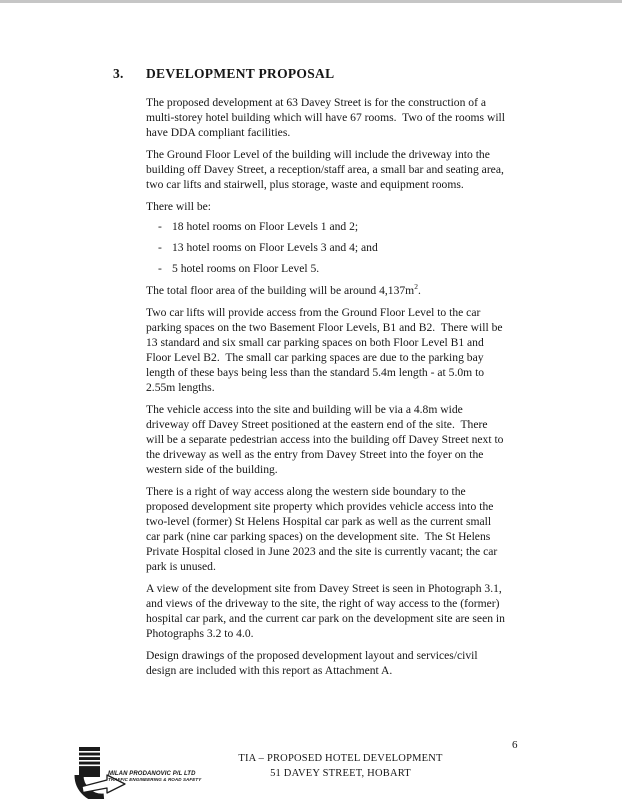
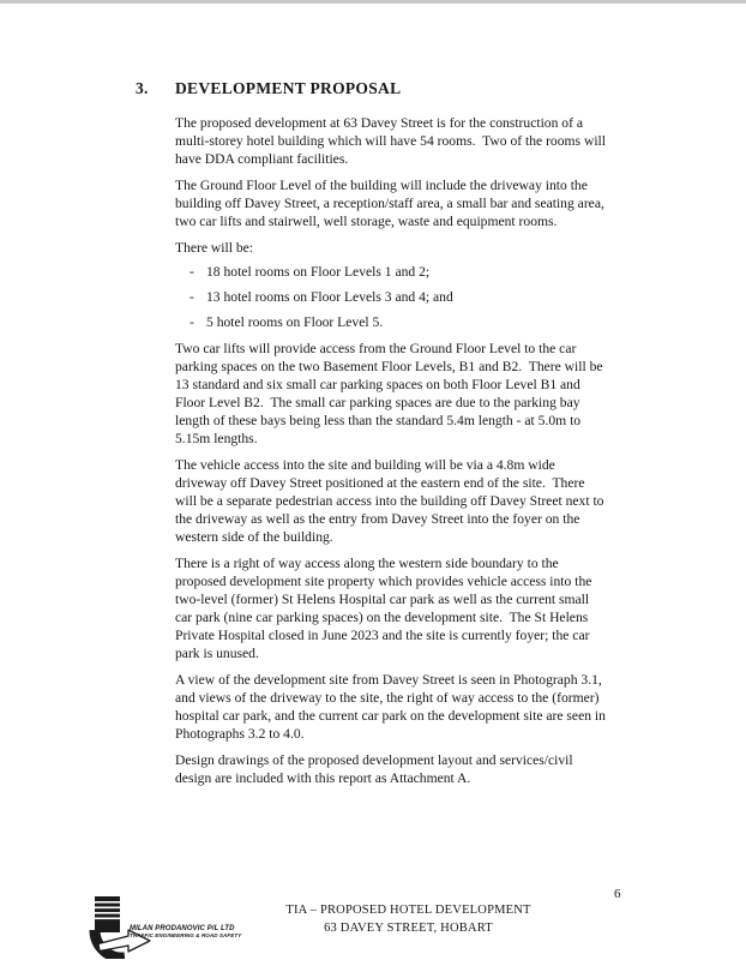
  3. DEVELOPMENT PROPOSAL
- The proposed development at 63 Davey Street is for the construction of a multi-storey hotel building which will have 67 rooms. Two of the rooms will have DDA compliant facilities.
+ The proposed development at 63 Davey Street is for the construction of a multi-storey hotel building which will have 54 rooms. Two of the rooms will have DDA compliant facilities.
- The Ground Floor Level of the building will include the driveway into the building off Davey Street, a reception/staff area, a small bar and seating area, two car lifts and stairwell, plus storage, waste and equipment rooms.
+ The Ground Floor Level of the building will include the driveway into the building off Davey Street, a reception/staff area, a small bar and seating area, two car lifts and stairwell, well storage, waste and equipment rooms.
  There will be:
  -
  18 hotel rooms on Floor Levels 1 and 2;
  -
  13 hotel rooms on Floor Levels 3 and 4; and
  -
  5 hotel rooms on Floor Level 5.
- The total floor area of the building will be around 4,137m2.
- Two car lifts will provide access from the Ground Floor Level to the car parking spaces on the two Basement Floor Levels, B1 and B2. There will be 13 standard and six small car parking spaces on both Floor Level B1 and Floor Level B2. The small car parking spaces are due to the parking bay length of these bays being less than the standard 5.4m length - at 5.0m to 2.55m lengths.
+ Two car lifts will provide access from the Ground Floor Level to the car parking spaces on the two Basement Floor Levels, B1 and B2. There will be 13 standard and six small car parking spaces on both Floor Level B1 and Floor Level B2. The small car parking spaces are due to the parking bay length of these bays being less than the standard 5.4m length - at 5.0m to 5.15m lengths.
  The vehicle access into the site and building will be via a 4.8m wide driveway off Davey Street positioned at the eastern end of the site. There will be a separate pedestrian access into the building off Davey Street next to the driveway as well as the entry from Davey Street into the foyer on the western side of the building.
- There is a right of way access along the western side boundary to the proposed development site property which provides vehicle access into the two-level (former) St Helens Hospital car park as well as the current small car park (nine car parking spaces) on the development site. The St Helens Private Hospital closed in June 2023 and the site is currently vacant; the car park is unused.
+ There is a right of way access along the western side boundary to the proposed development site property which provides vehicle access into the two-level (former) St Helens Hospital car park as well as the current small car park (nine car parking spaces) on the development site. The St Helens Private Hospital closed in June 2023 and the site is currently foyer; the car park is unused.
  A view of the development site from Davey Street is seen in Photograph 3.1, and views of the driveway to the site, the right of way access to the (former) hospital car park, and the current car park on the development site are seen in Photographs 3.2 to 4.0.
  Design drawings of the proposed development layout and services/civil design are included with this report as Attachment A.
  TIA – PROPOSED HOTEL DEVELOPMENT
- 51 DAVEY STREET, HOBART
+ 63 DAVEY STREET, HOBART
  6
